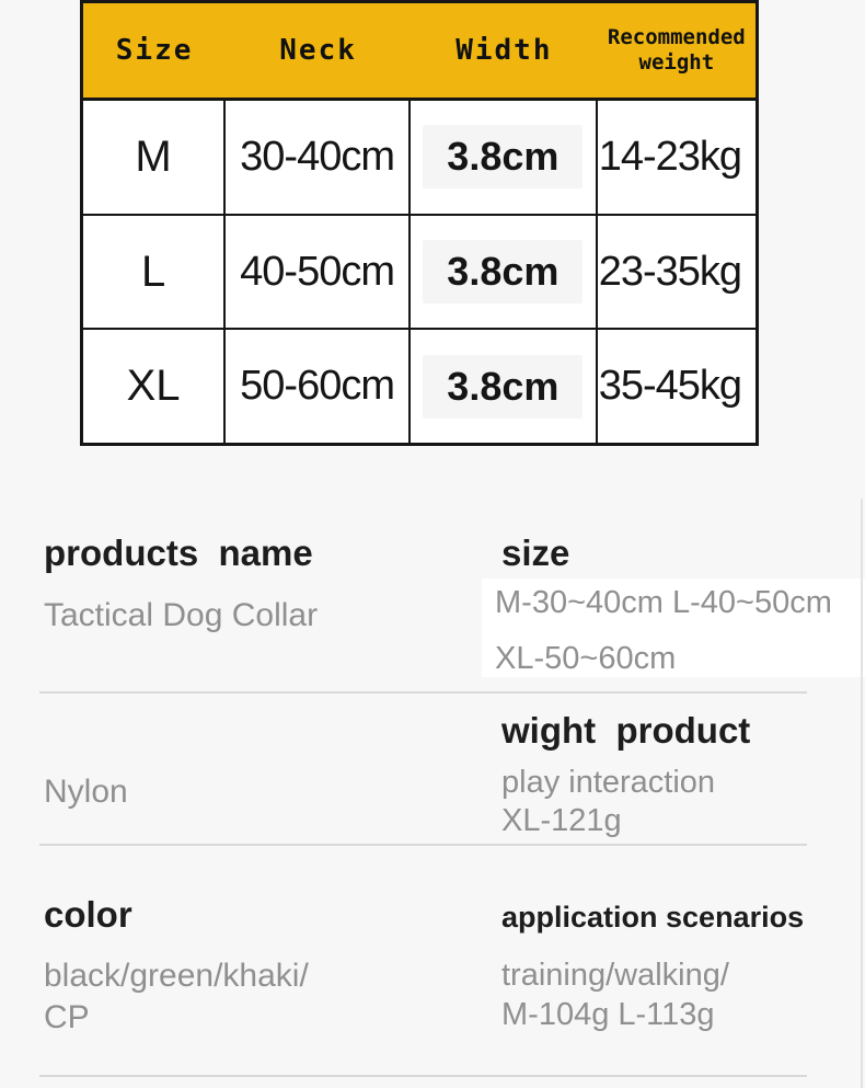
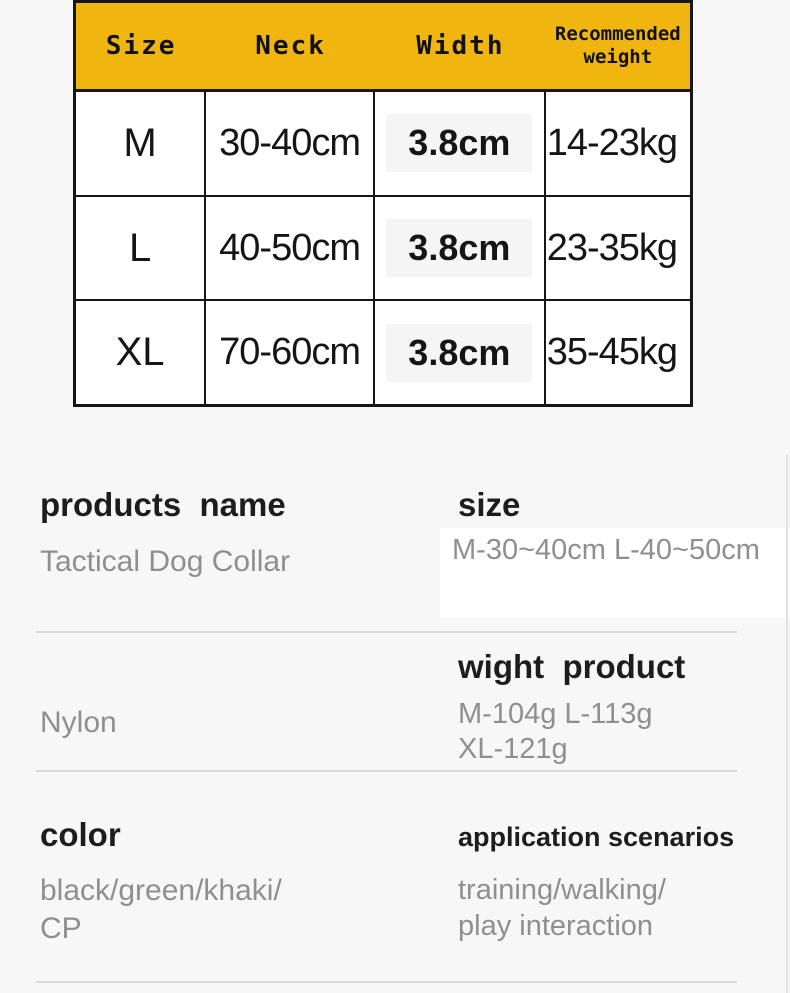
  Size
  Neck
  Width
  Recommended
  weight
  M
  30-40cm
  3.8cm
  14-23kg
  L
  40-50cm
  3.8cm
  23-35kg
  XL
- 50-60cm
+ 70-60cm
  3.8cm
  35-45kg
  products name
  Tactical Dog Collar
  size
  M-30~40cm L-40~50cm
- XL-50~60cm
  Nylon
  wight product
- play interaction
+ M-104g L-113g
  XL-121g
  color
  black/green/khaki/
  CP
  application scenarios
  training/walking/
- M-104g L-113g
+ play interaction
